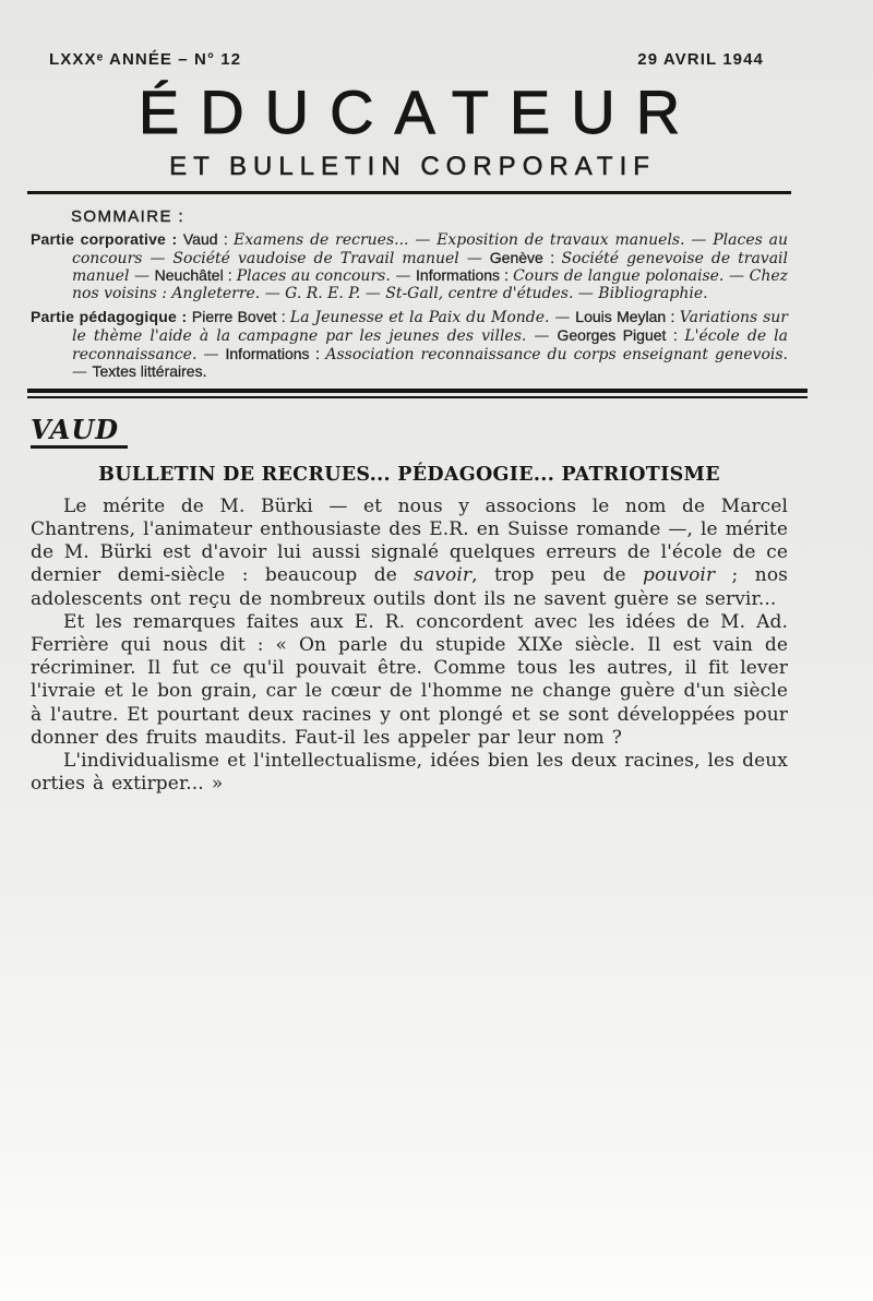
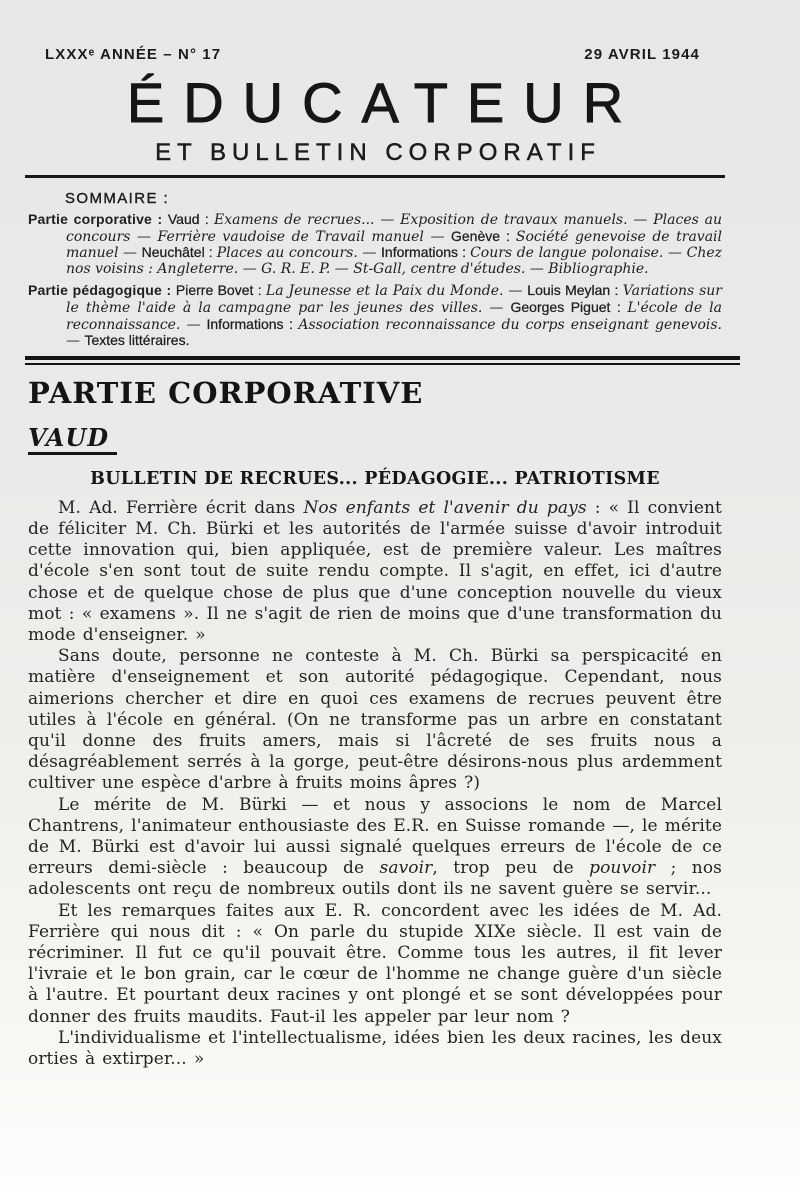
- LXXXᵉ ANNÉE – N° 12
+ LXXXᵉ ANNÉE – N° 17
  29 AVRIL 1944
  ÉDUCATEUR
  ET BULLETIN CORPORATIF
  SOMMAIRE :
- Partie corporative : Vaud : Examens de recrues... — Exposition de travaux manuels. — Places au concours — Société vaudoise de Travail manuel — Genève : Société genevoise de travail manuel — Neuchâtel : Places au concours. — Informations : Cours de langue polonaise. — Chez nos voisins : Angleterre. — G. R. E. P. — St-Gall, centre d'études. — Bibliographie.
+ Partie corporative : Vaud : Examens de recrues... — Exposition de travaux manuels. — Places au concours — Ferrière vaudoise de Travail manuel — Genève : Société genevoise de travail manuel — Neuchâtel : Places au concours. — Informations : Cours de langue polonaise. — Chez nos voisins : Angleterre. — G. R. E. P. — St-Gall, centre d'études. — Bibliographie.
  Partie pédagogique : Pierre Bovet : La Jeunesse et la Paix du Monde. — Louis Meylan : Variations sur le thème l'aide à la campagne par les jeunes des villes. — Georges Piguet : L'école de la reconnaissance. — Informations : Association reconnaissance du corps enseignant genevois. — Textes littéraires.
+ PARTIE CORPORATIVE
  VAUD
  BULLETIN DE RECRUES... PÉDAGOGIE... PATRIOTISME
+ M. Ad. Ferrière écrit dans Nos enfants et l'avenir du pays : « Il convient de féliciter M. Ch. Bürki et les autorités de l'armée suisse d'avoir introduit cette innovation qui, bien appliquée, est de première valeur. Les maîtres d'école s'en sont tout de suite rendu compte. Il s'agit, en effet, ici d'autre chose et de quelque chose de plus que d'une conception nouvelle du vieux mot : « examens ». Il ne s'agit de rien de moins que d'une transformation du mode d'enseigner. »
+ Sans doute, personne ne conteste à M. Ch. Bürki sa perspicacité en matière d'enseignement et son autorité pédagogique. Cependant, nous aimerions chercher et dire en quoi ces examens de recrues peuvent être utiles à l'école en général. (On ne transforme pas un arbre en constatant qu'il donne des fruits amers, mais si l'âcreté de ses fruits nous a désagréablement serrés à la gorge, peut-être désirons-nous plus ardemment cultiver une espèce d'arbre à fruits moins âpres ?)
- Le mérite de M. Bürki — et nous y associons le nom de Marcel Chantrens, l'animateur enthousiaste des E.R. en Suisse romande —, le mérite de M. Bürki est d'avoir lui aussi signalé quelques erreurs de l'école de ce dernier demi-siècle : beaucoup de savoir, trop peu de pouvoir ; nos adolescents ont reçu de nombreux outils dont ils ne savent guère se servir...
+ Le mérite de M. Bürki — et nous y associons le nom de Marcel Chantrens, l'animateur enthousiaste des E.R. en Suisse romande —, le mérite de M. Bürki est d'avoir lui aussi signalé quelques erreurs de l'école de ce erreurs demi-siècle : beaucoup de savoir, trop peu de pouvoir ; nos adolescents ont reçu de nombreux outils dont ils ne savent guère se servir...
  Et les remarques faites aux E. R. concordent avec les idées de M. Ad. Ferrière qui nous dit : « On parle du stupide XIXe siècle. Il est vain de récriminer. Il fut ce qu'il pouvait être. Comme tous les autres, il fit lever l'ivraie et le bon grain, car le cœur de l'homme ne change guère d'un siècle à l'autre. Et pourtant deux racines y ont plongé et se sont développées pour donner des fruits maudits. Faut-il les appeler par leur nom ?
  L'individualisme et l'intellectualisme, idées bien les deux racines, les deux orties à extirper... »
